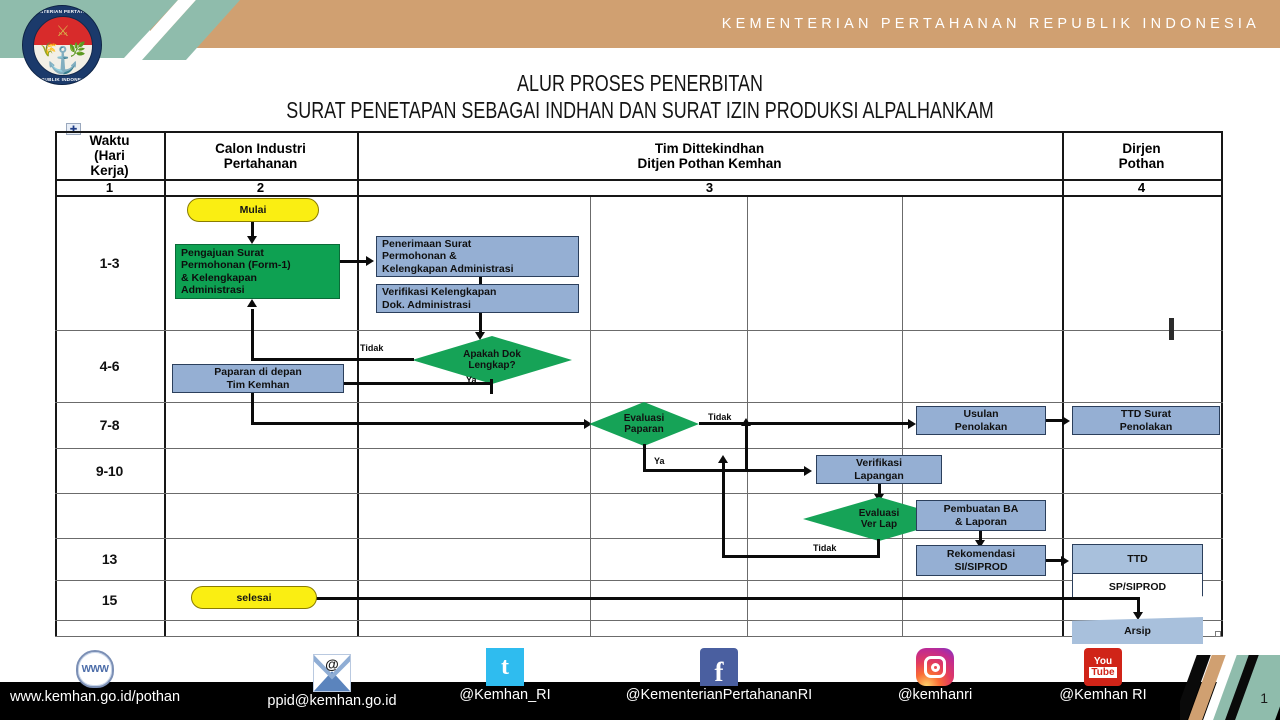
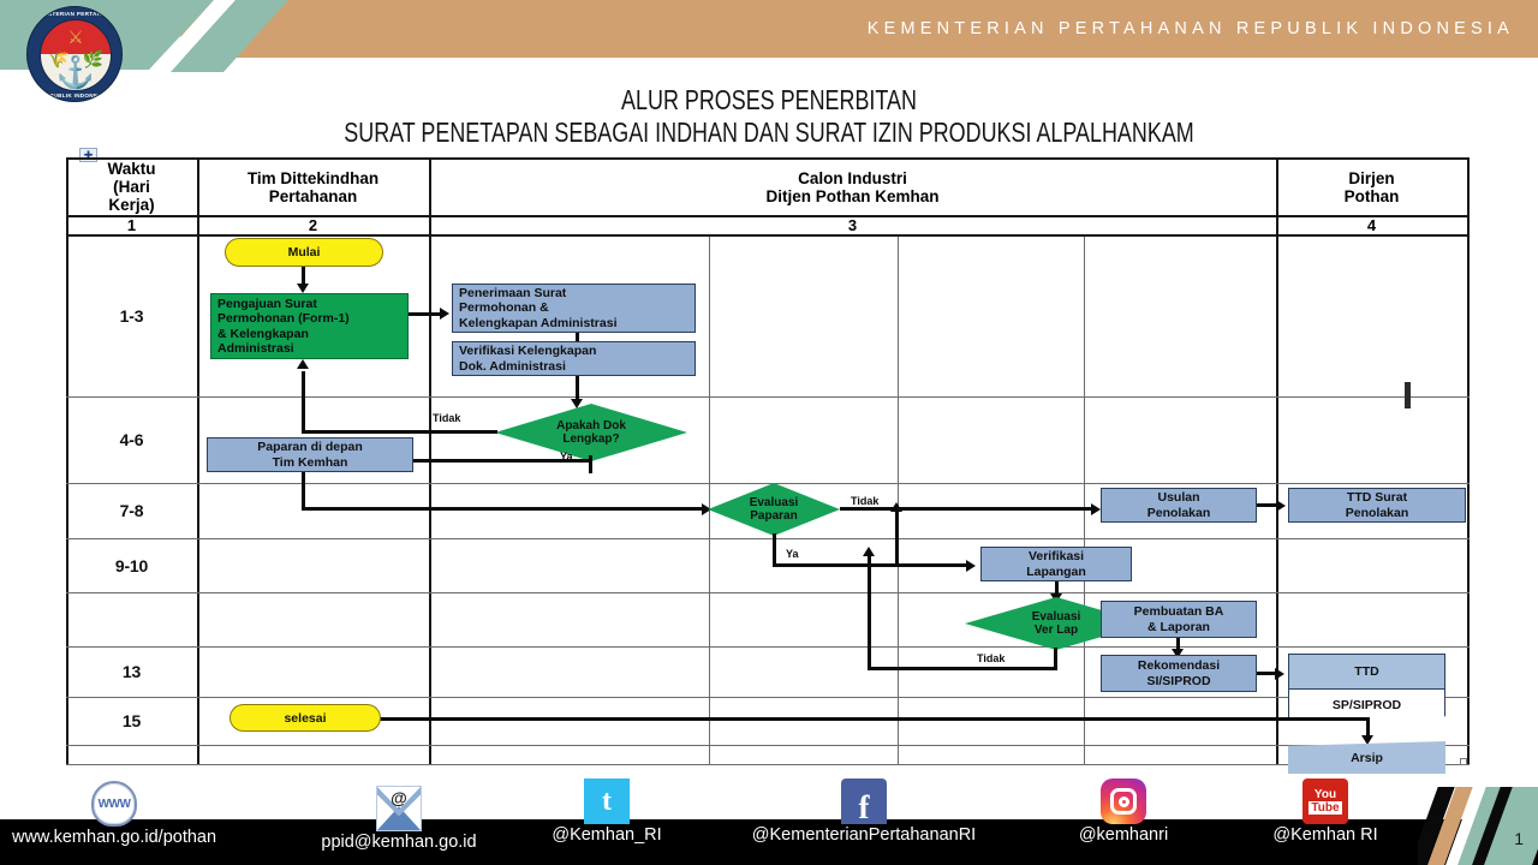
  KEMENTERIAN PERTAHANAN REPUBLIK INDONESIA
  ⚔
  🌾
  🌿
  ⚓
  ALUR PROSES PENERBITAN
  SURAT PENETAPAN SEBAGAI INDHAN DAN SURAT IZIN PRODUKSI ALPALHANKAM
  ✚
  Waktu
  (Hari
  Kerja)
- Calon Industri
+ Tim Dittekindhan
  Pertahanan
- Tim Dittekindhan
+ Calon Industri
  Ditjen Pothan Kemhan
  Dirjen
  Pothan
  1
  2
  3
  4
  1-3
  4-6
  7-8
  9-10
  13
  15
  Mulai
  Pengajuan Surat
  Permohonan (Form-1)
  & Kelengkapan
  Administrasi
  Penerimaan Surat
  Permohonan &
  Kelengkapan Administrasi
  Verifikasi Kelengkapan
  Dok. Administrasi
  Apakah Dok
  Lengkap?
  Tidak
  Ya
  Paparan di depan
  Tim Kemhan
  Evaluasi
  Paparan
  Tidak
  Usulan
  Penolakan
  TTD Surat
  Penolakan
  Ya
  Verifikasi
  Lapangan
  Evaluasi
  Ver Lap
  Pembuatan BA
  & Laporan
  Rekomendasi
  SI/SIPROD
  TTD
  SP/SIPROD
  Arsip
  selesai
  Tidak
  WWW
  www.kemhan.go.id/pothan
  @
  ppid@kemhan.go.id
  t
  @Kemhan_RI
  f
  @KementerianPertahananRI
  @kemhanri
  You
  Tube
  @Kemhan RI
  1
